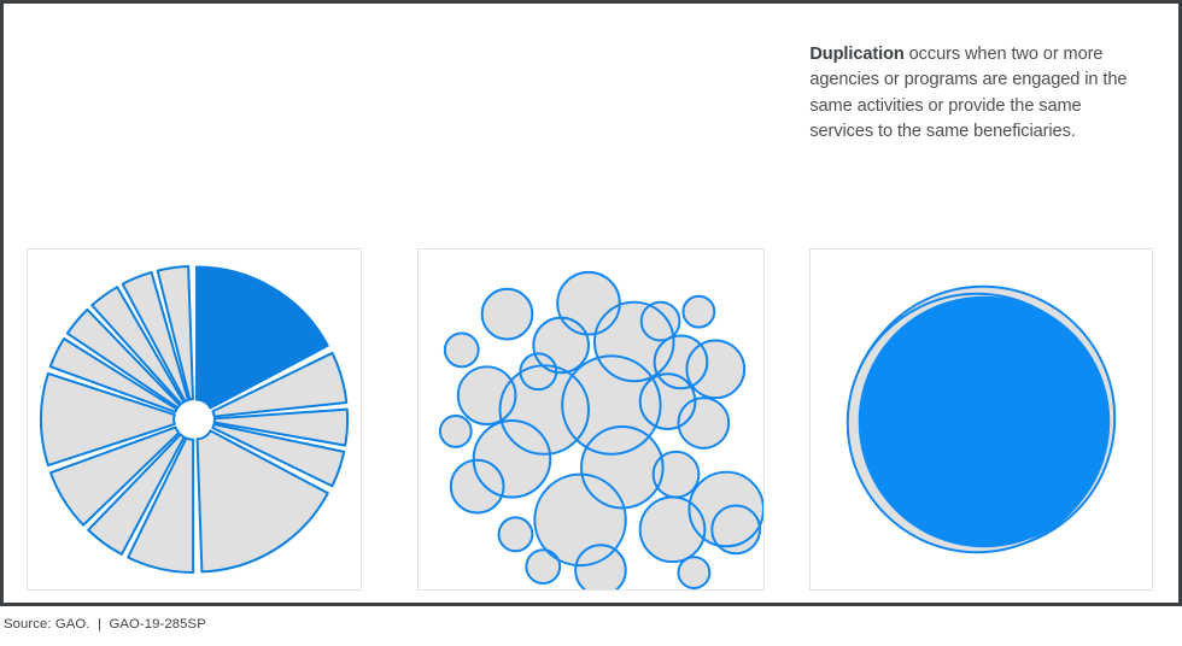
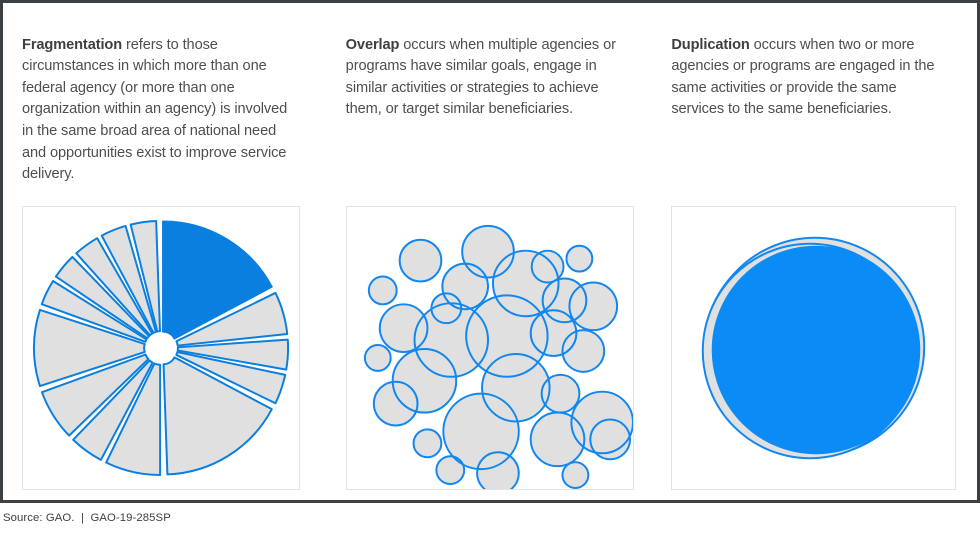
+ Fragmentation refers to those circumstances in which more than one federal agency (or more than one organization within an agency) is involved in the same broad area of national need and opportunities exist to improve service delivery.
+ Overlap occurs when multiple agencies or programs have similar goals, engage in similar activities or strategies to achieve them, or target similar beneficiaries.
  Duplication occurs when two or more agencies or programs are engaged in the same activities or provide the same services to the same beneficiaries.
  Source: GAO. | GAO-19-285SP
